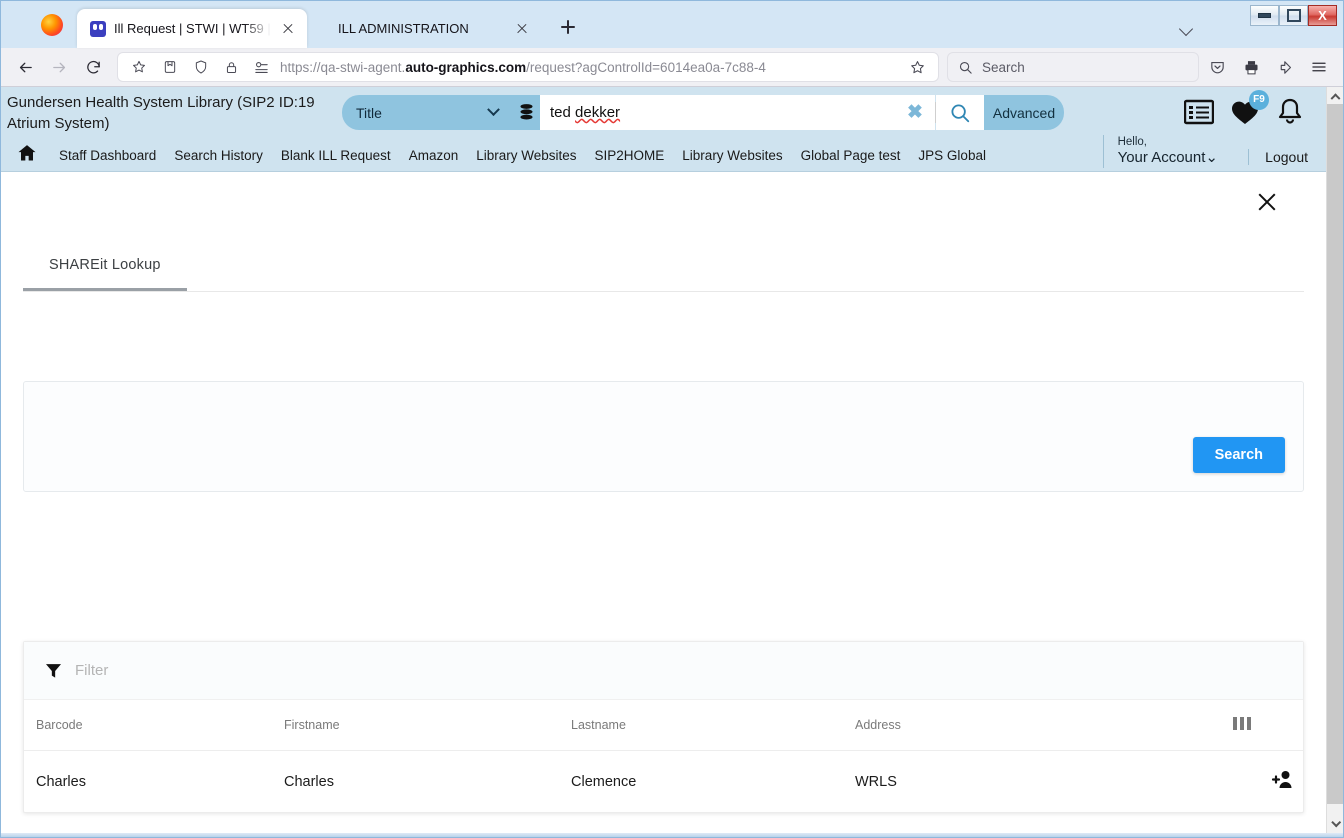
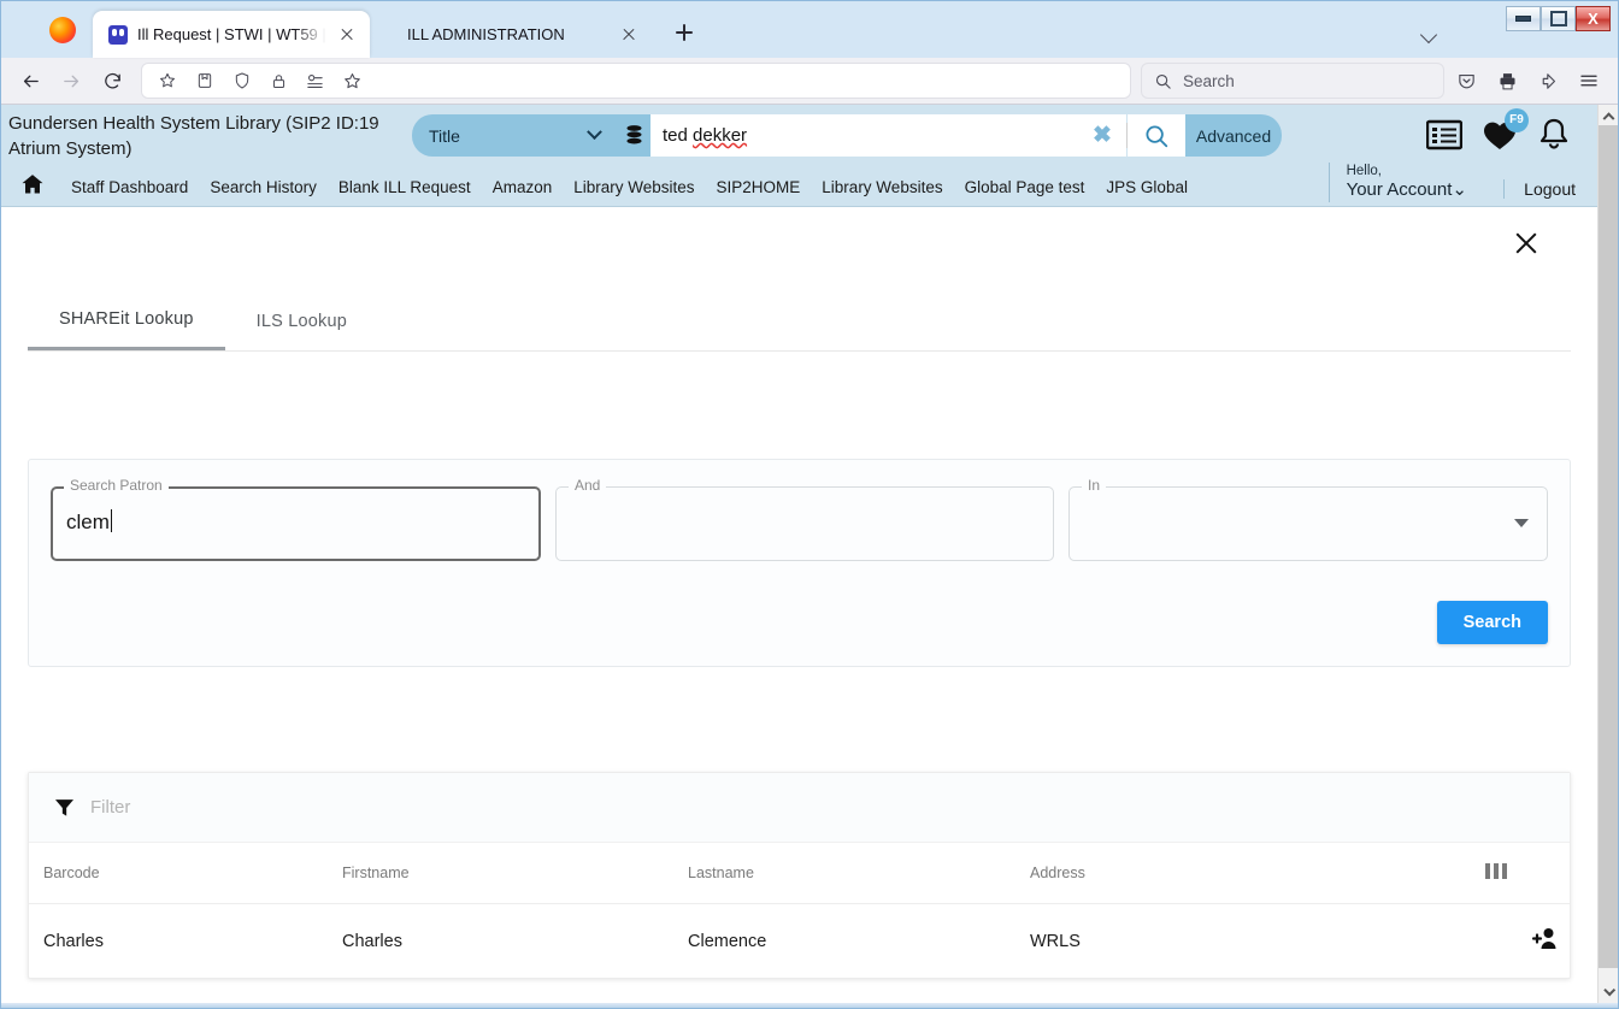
  Ill Request | STWI | WT59 |
  ILL ADMINISTRATION
  X
- https://qa-stwi-agent.auto-graphics.com/request?agControlId=6014ea0a-7c88-4
  Search
  Gundersen Health System Library (SIP2 ID:19 Atrium System)
  Title
  ted dekker
  ✖
  Advanced
  F9
  Staff Dashboard
  Search History
  Blank ILL Request
  Amazon
  Library Websites
  SIP2HOME
  Library Websites
  Global Page test
  JPS Global
  Hello,
  Your Account⌄
  Logout
  SHAREit Lookup
+ ILS Lookup
+ Search Patron
+ clem
+ And
+ In
  Search
  Filter
  Barcode	Firstname	Lastname	Address
  Charles	Charles	Clemence	WRLS
